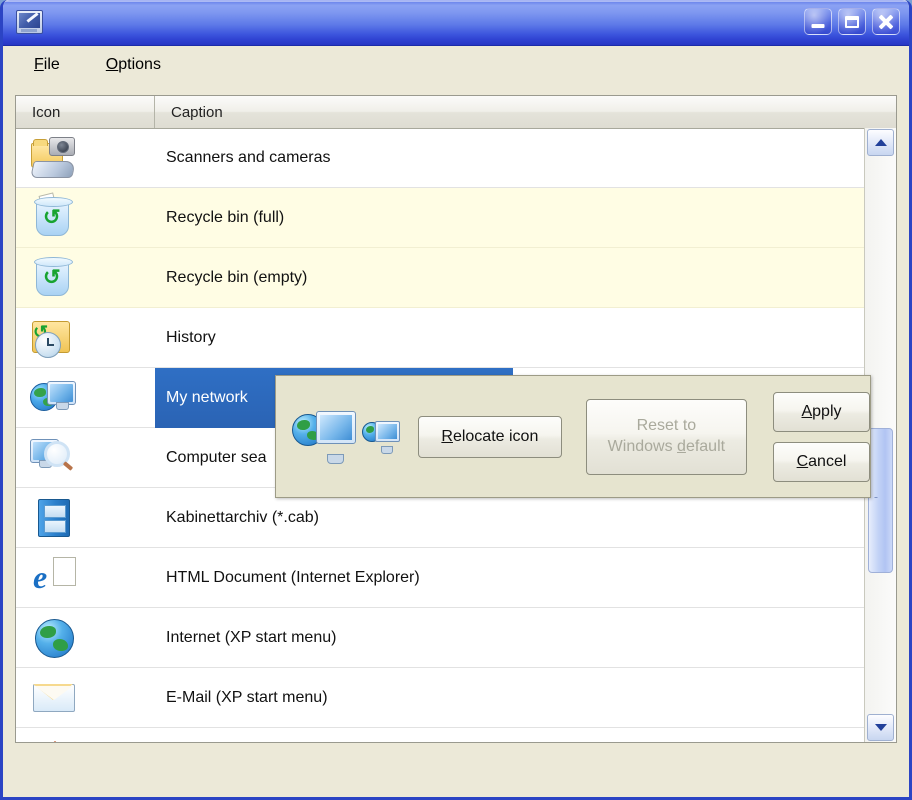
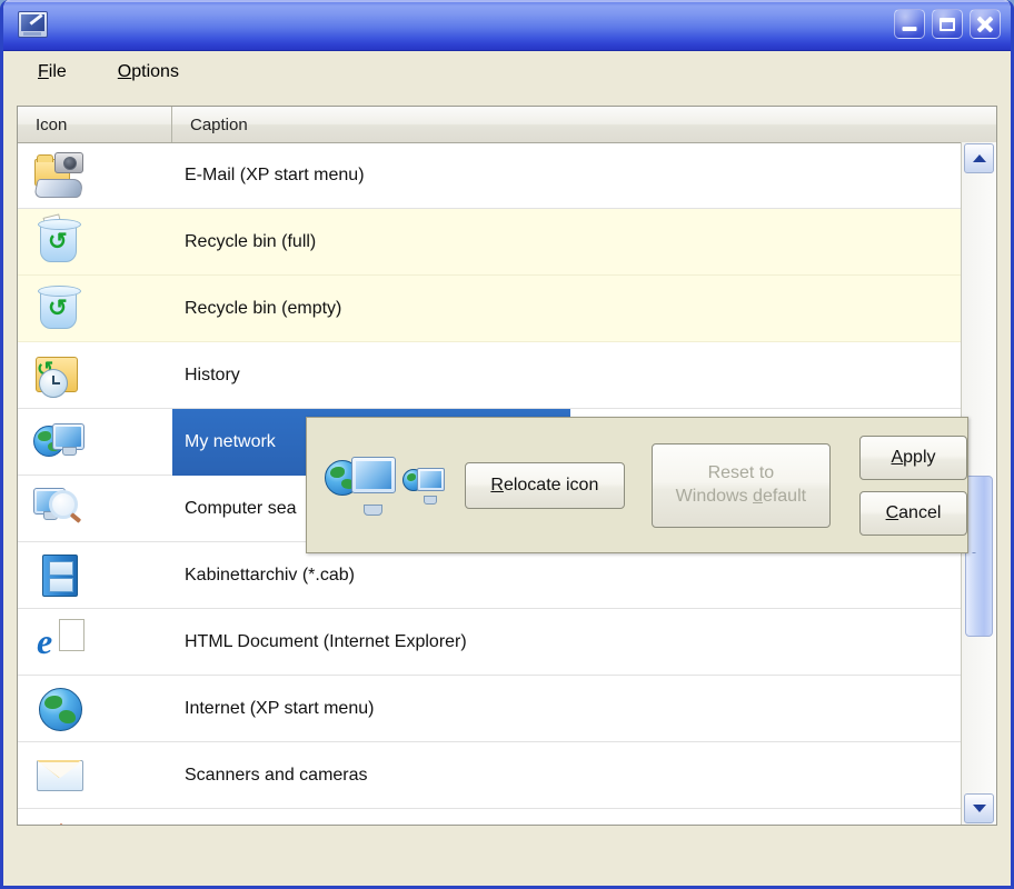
  File
  Options
  Icon
  Caption
- Scanners and cameras
+ E-Mail (XP start menu)
  ↺
  Recycle bin (full)
  ↺
  Recycle bin (empty)
  ↺
  History
  My network
  Computer sea
  Kabinettarchiv (*.cab)
  e
  HTML Document (Internet Explorer)
  Internet (XP start menu)
- E-Mail (XP start menu)
+ Scanners and cameras
  Relocate icon
  Reset to
  Windows default
  Apply
  Cancel
